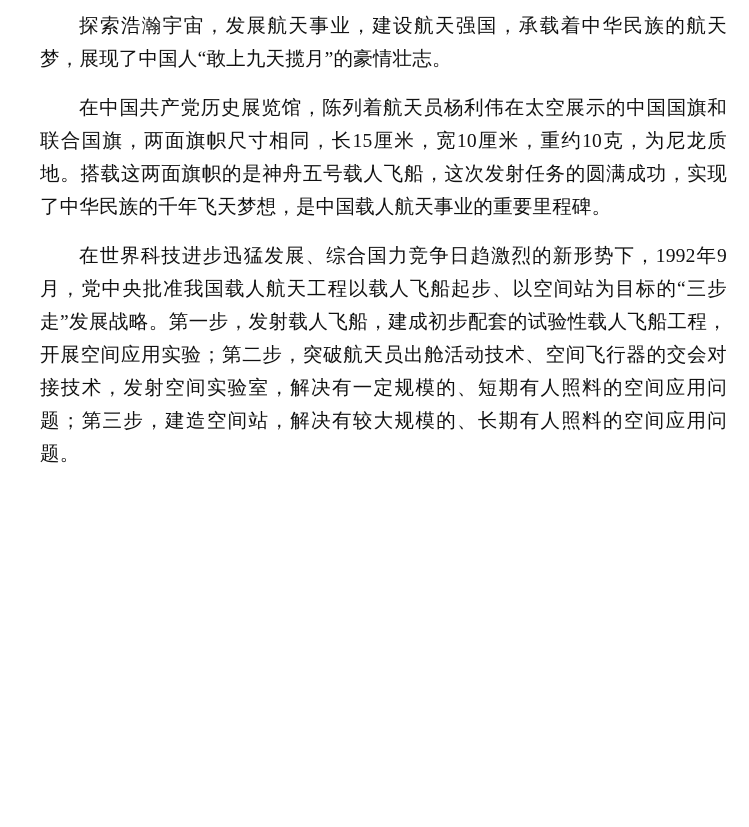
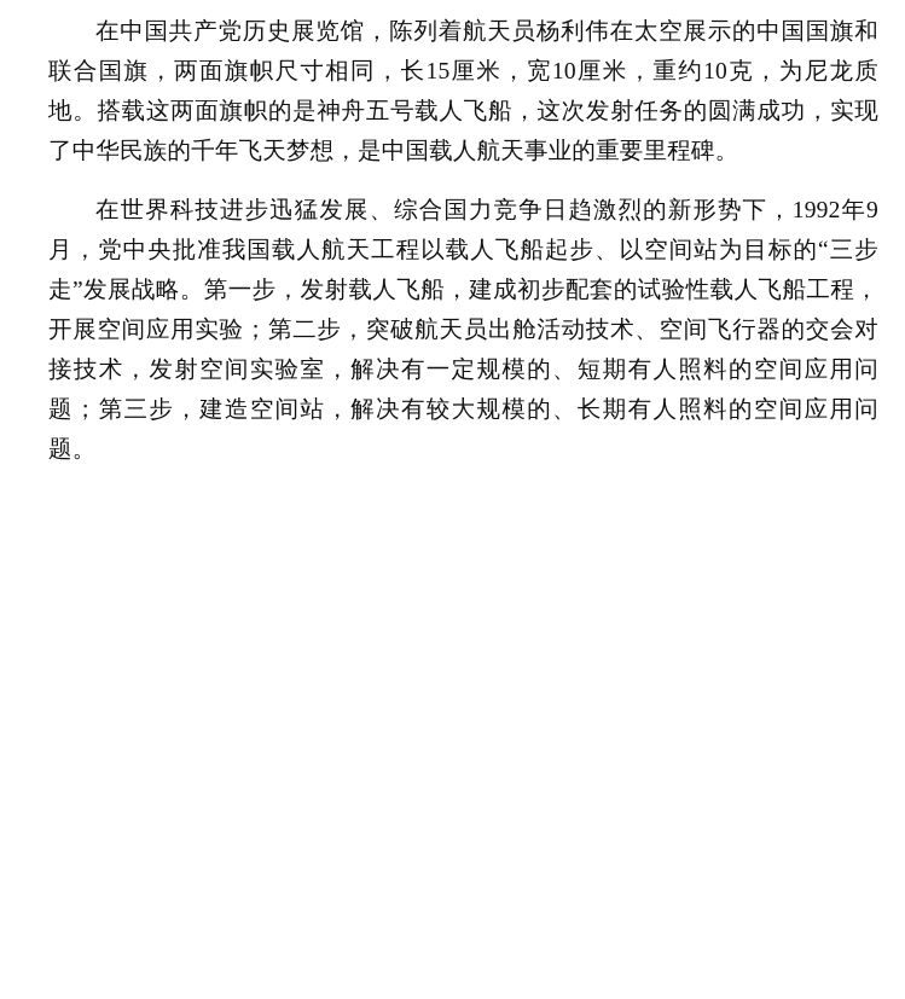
- 探索浩瀚宇宙，发展航天事业，建设航天强国，承载着中华民族的航天梦，展现了中国人“敢上九天揽月”的豪情壮志。
  在中国共产党历史展览馆，陈列着航天员杨利伟在太空展示的中国国旗和联合国旗，两面旗帜尺寸相同，长15厘米，宽10厘米，重约10克，为尼龙质地。搭载这两面旗帜的是神舟五号载人飞船，这次发射任务的圆满成功，实现了中华民族的千年飞天梦想，是中国载人航天事业的重要里程碑。
  在世界科技进步迅猛发展、综合国力竞争日趋激烈的新形势下，1992年9月，党中央批准我国载人航天工程以载人飞船起步、以空间站为目标的“三步走”发展战略。第一步，发射载人飞船，建成初步配套的试验性载人飞船工程，开展空间应用实验；第二步，突破航天员出舱活动技术、空间飞行器的交会对接技术，发射空间实验室，解决有一定规模的、短期有人照料的空间应用问题；第三步，建造空间站，解决有较大规模的、长期有人照料的空间应用问题。
